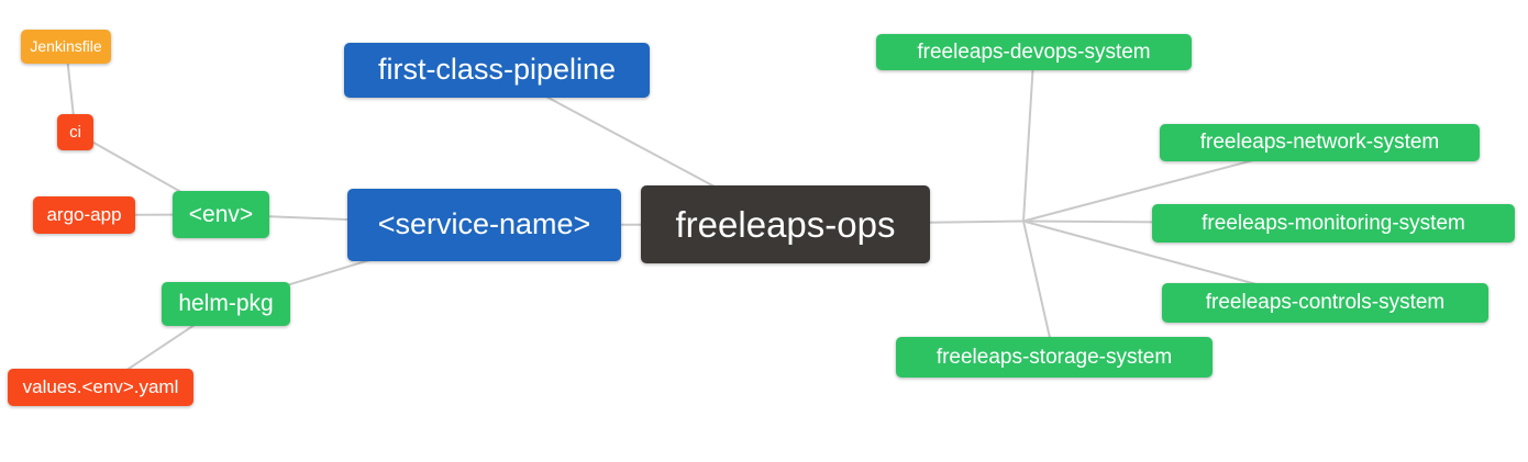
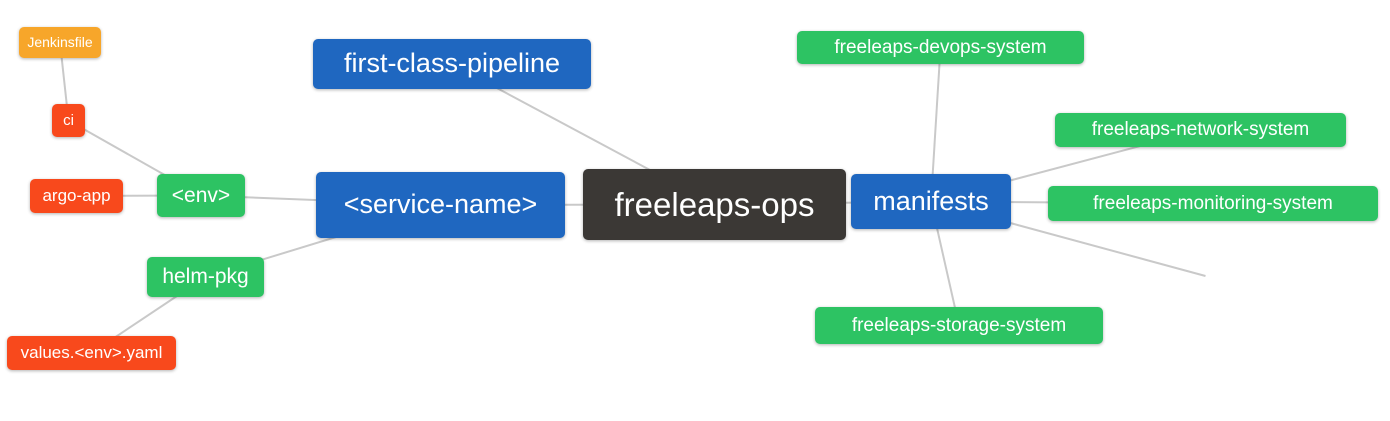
  Jenkinsfile
  ci
  argo-app
  <env>
  helm-pkg
  values.<env>.yaml
  first-class-pipeline
  <service-name>
  freeleaps-ops
+ manifests
  freeleaps-devops-system
  freeleaps-network-system
  freeleaps-monitoring-system
- freeleaps-controls-system
  freeleaps-storage-system
